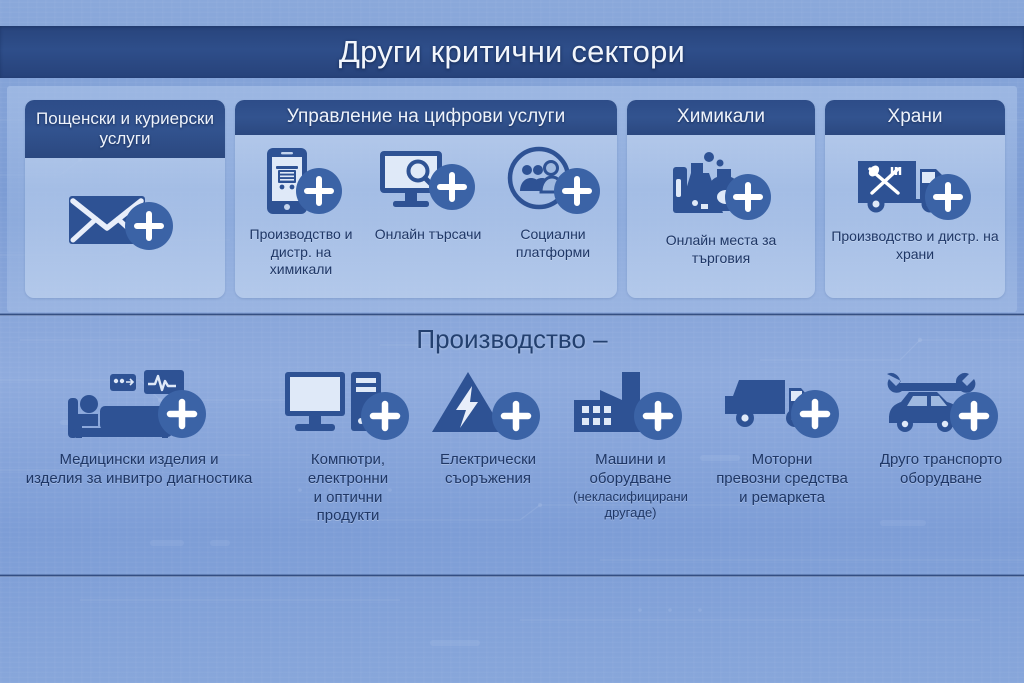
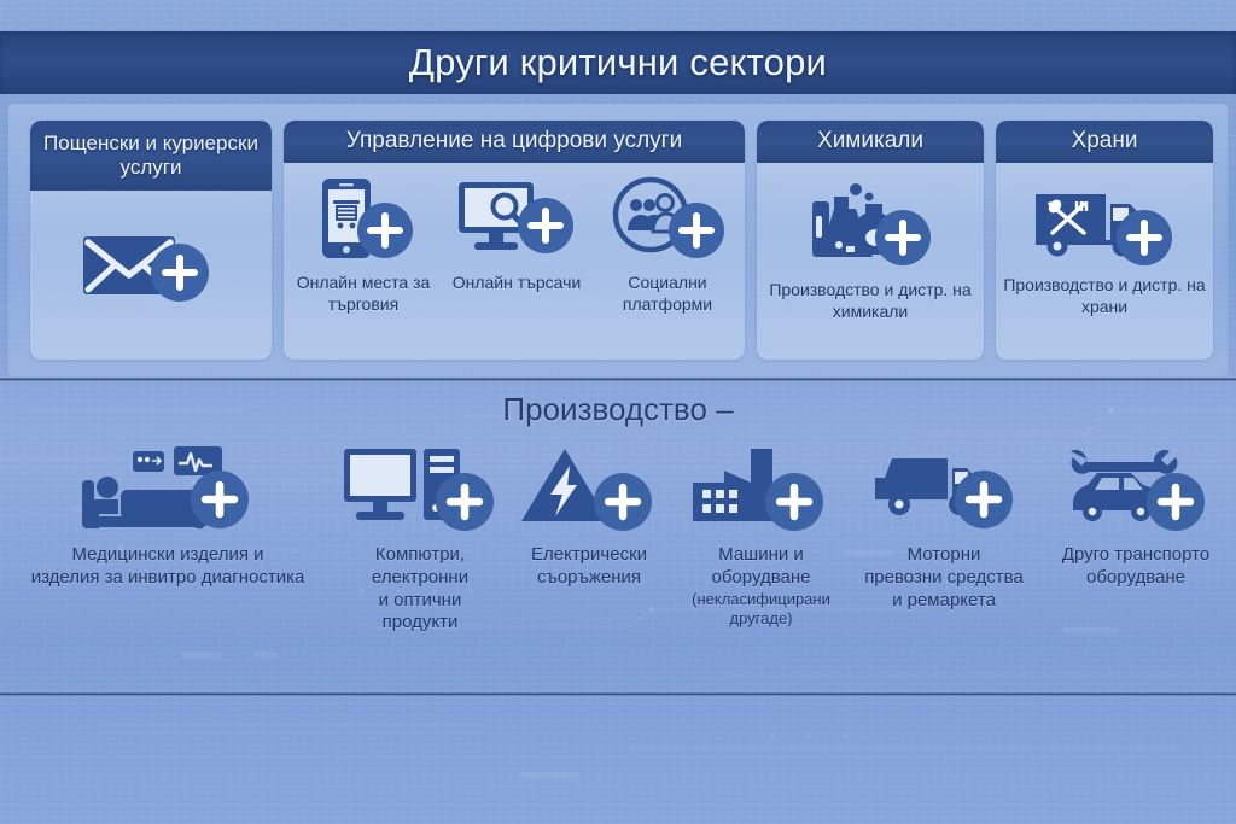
  Други критични сектори
  Пощенски и куриерски услуги
  Управление на цифрови услуги
- Производство и дистр. на химикали
+ Онлайн места за търговия
  Онлайн търсачи
  Социални платформи
  Химикали
- Онлайн места за търговия
+ Производство и дистр. на химикали
  Храни
  Производство и дистр. на храни
  Производство –
  Медицински изделия и
  изделия за инвитро диагностика
  Компютри,
  електронни
  и оптични
  продукти
  Електрически
  съоръжения
  Машини и
  оборудване
  (некласифицирани
  другаде)
  Моторни
  превозни средства
  и ремаркета
  Друго транспорто
  оборудване
